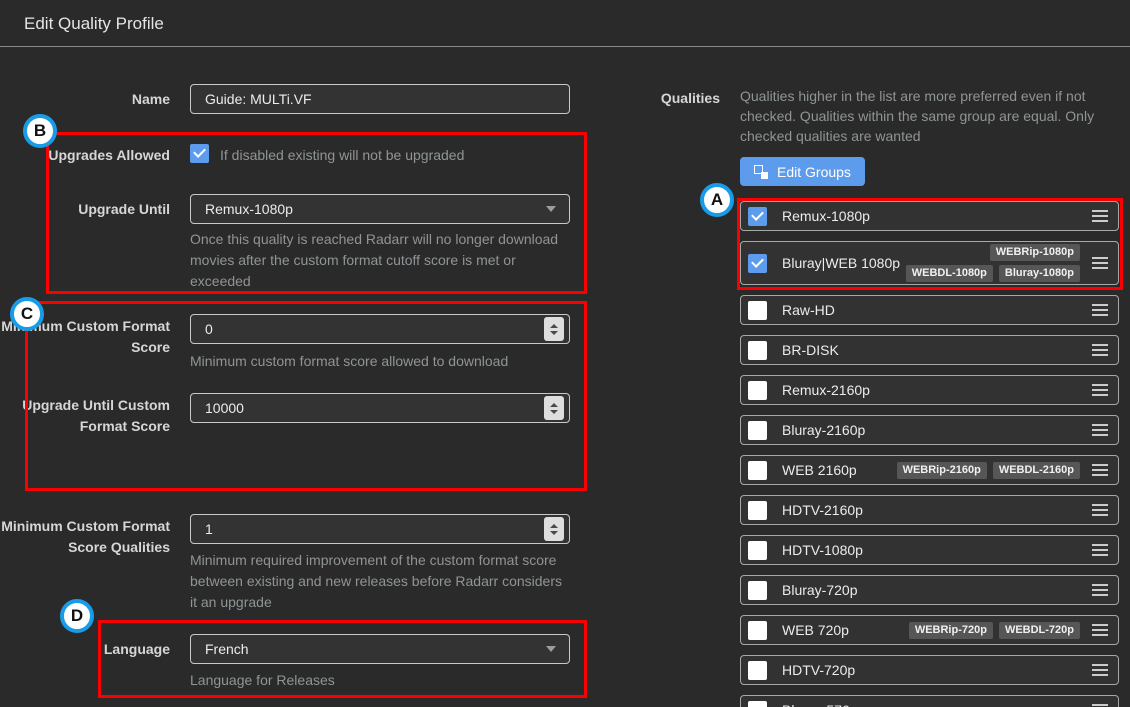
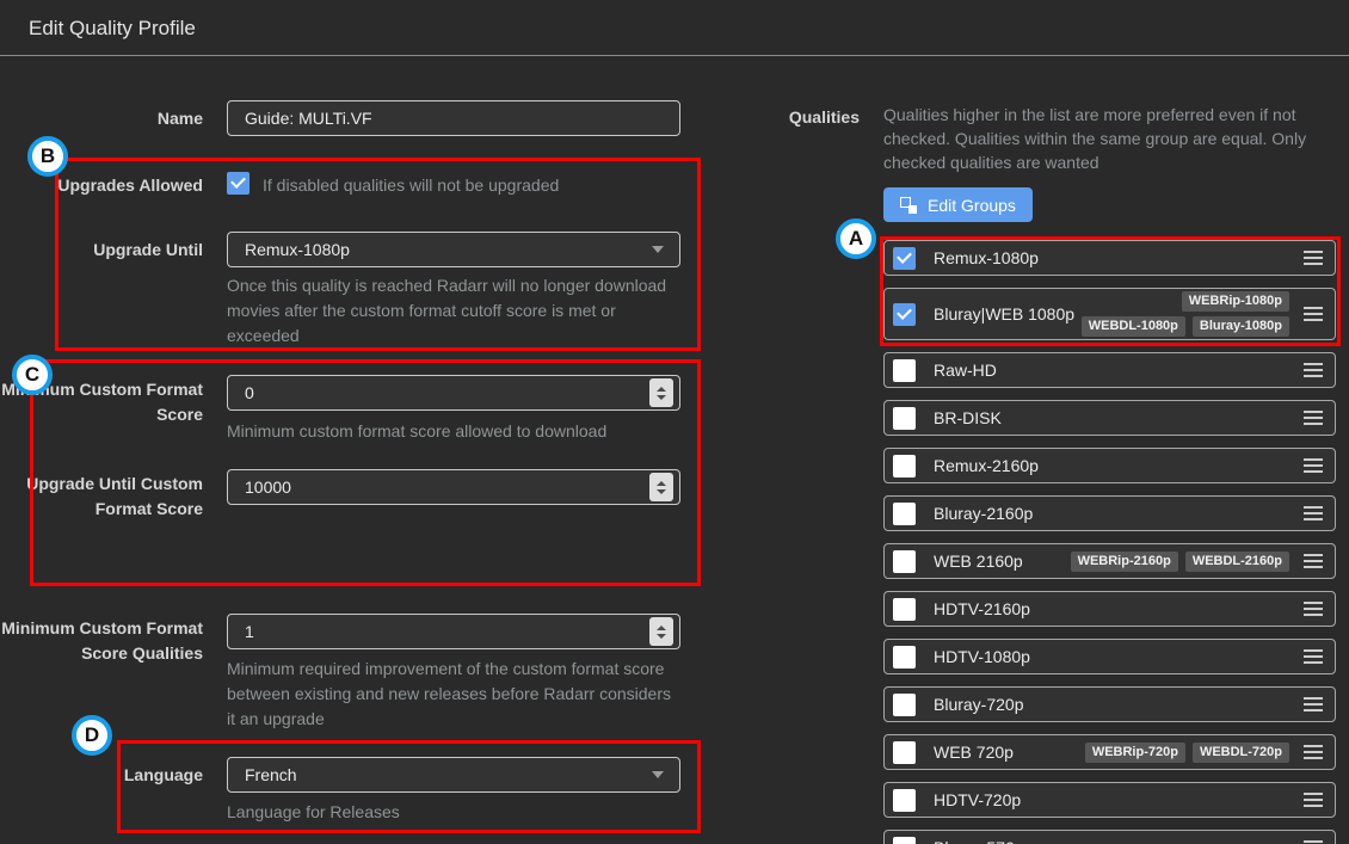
  Edit Quality Profile
  Name
  Guide: MULTi.VF
  Upgrades Allowed
- If disabled existing will not be upgraded
+ If disabled qualities will not be upgraded
  Upgrade Until
  Remux-1080p
  Once this quality is reached Radarr will no longer download movies after the custom format cutoff score is met or exceeded
  Mum Custom Format Score
  0
  Minimum custom format score allowed to download
  Upgrade Until Custom Format Score
  10000
  Minimum Custom Format Score Qualities
  1
  Minimum required improvement of the custom format score between existing and new releases before Radarr considers it an upgrade
  Language
  French
  Language for Releases
  Qualities
  Qualities higher in the list are more preferred even if not checked. Qualities within the same group are equal. Only checked qualities are wanted
  Edit Groups
  Remux-1080p
  Bluray|WEB 1080p
  WEBRip-1080p
  WEBDL-1080p
  Bluray-1080p
  Raw-HD
  BR-DISK
  Remux-2160p
  Bluray-2160p
  WEB 2160p
  WEBRip-2160p
  WEBDL-2160p
  HDTV-2160p
  HDTV-1080p
  Bluray-720p
  WEB 720p
  WEBRip-720p
  WEBDL-720p
  HDTV-720p
  A
  B
  C
  D
